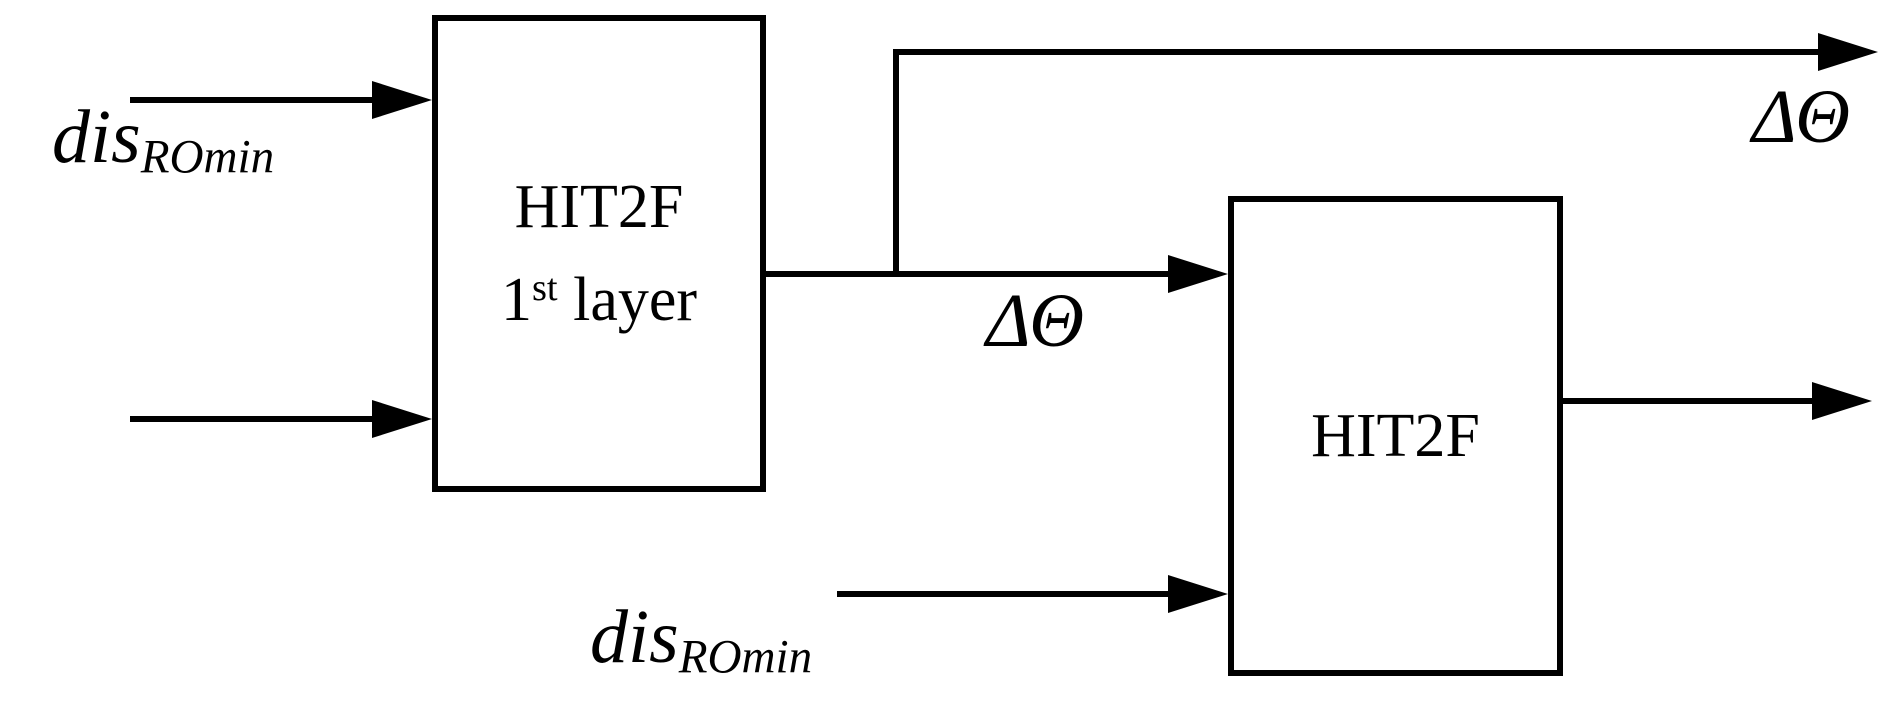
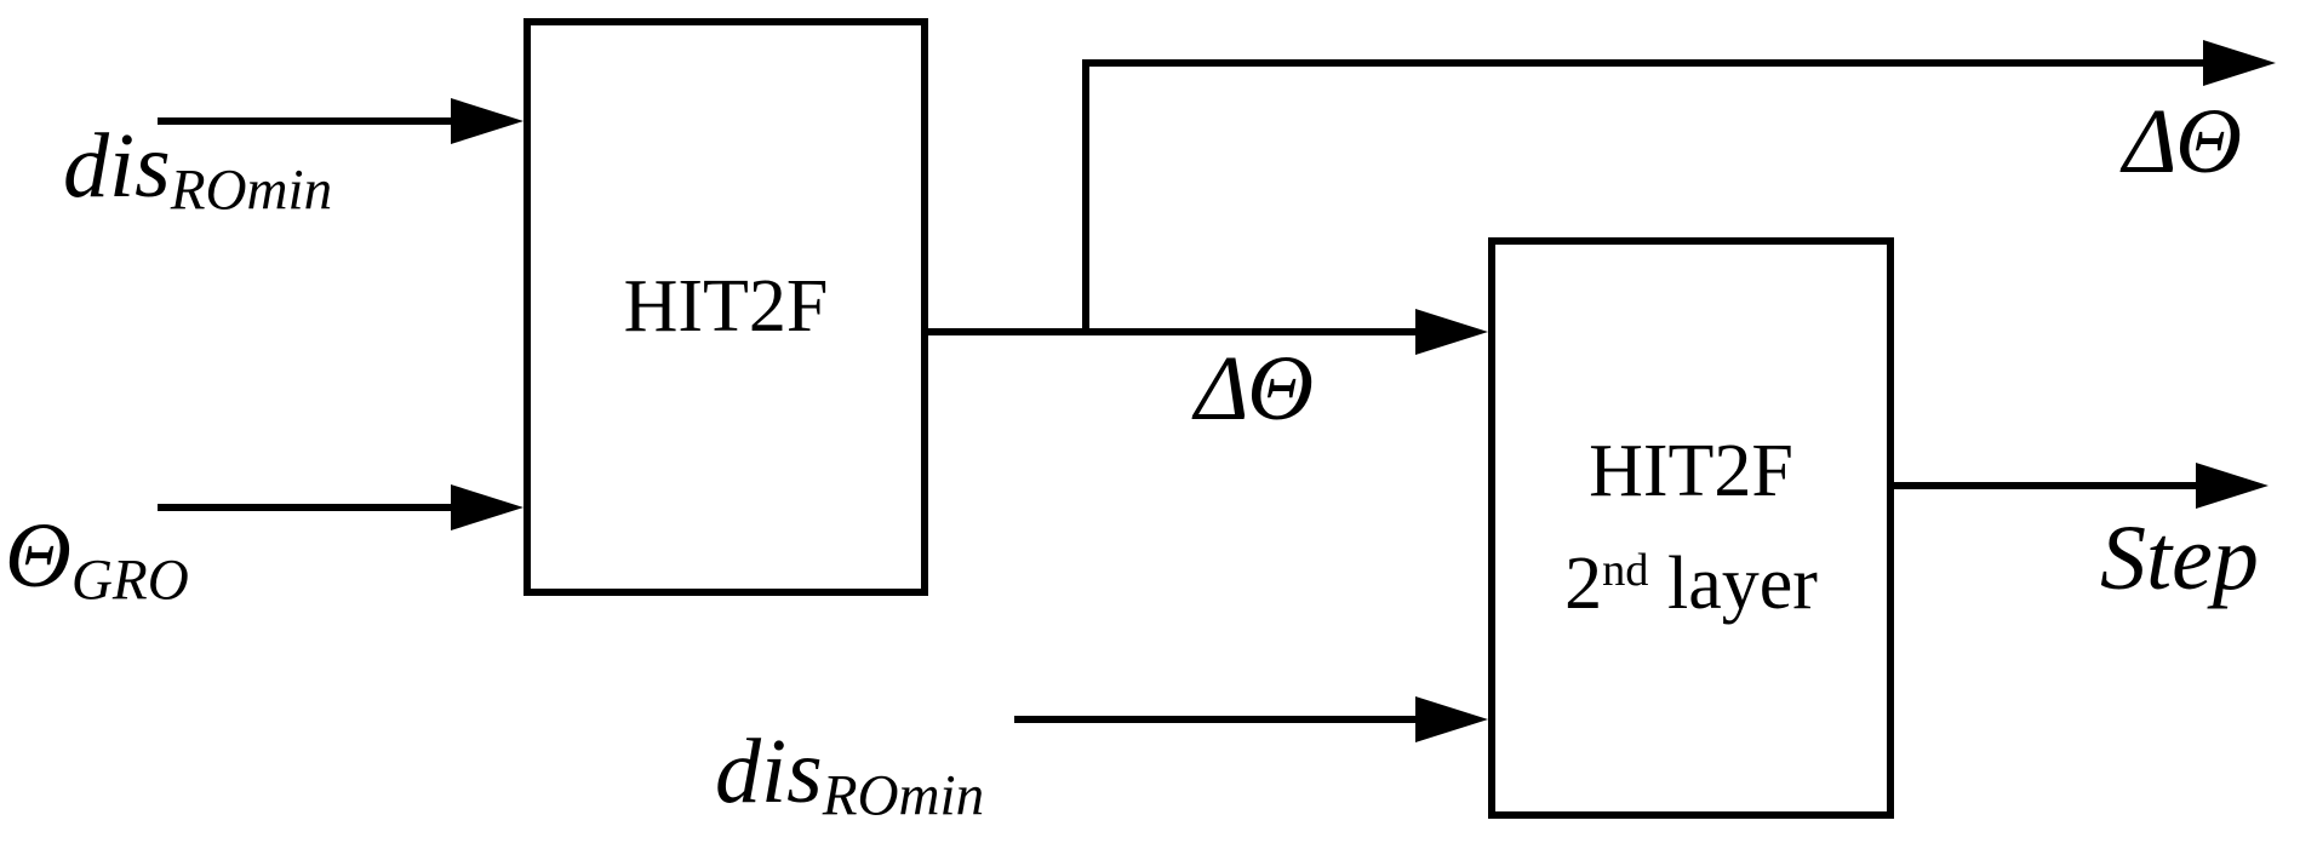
  HIT2F
- 1st layer
  HIT2F
+ 2nd layer
  disROmin
+ ΘGRO
  disROmin
  ΔΘ
  ΔΘ
+ Step
